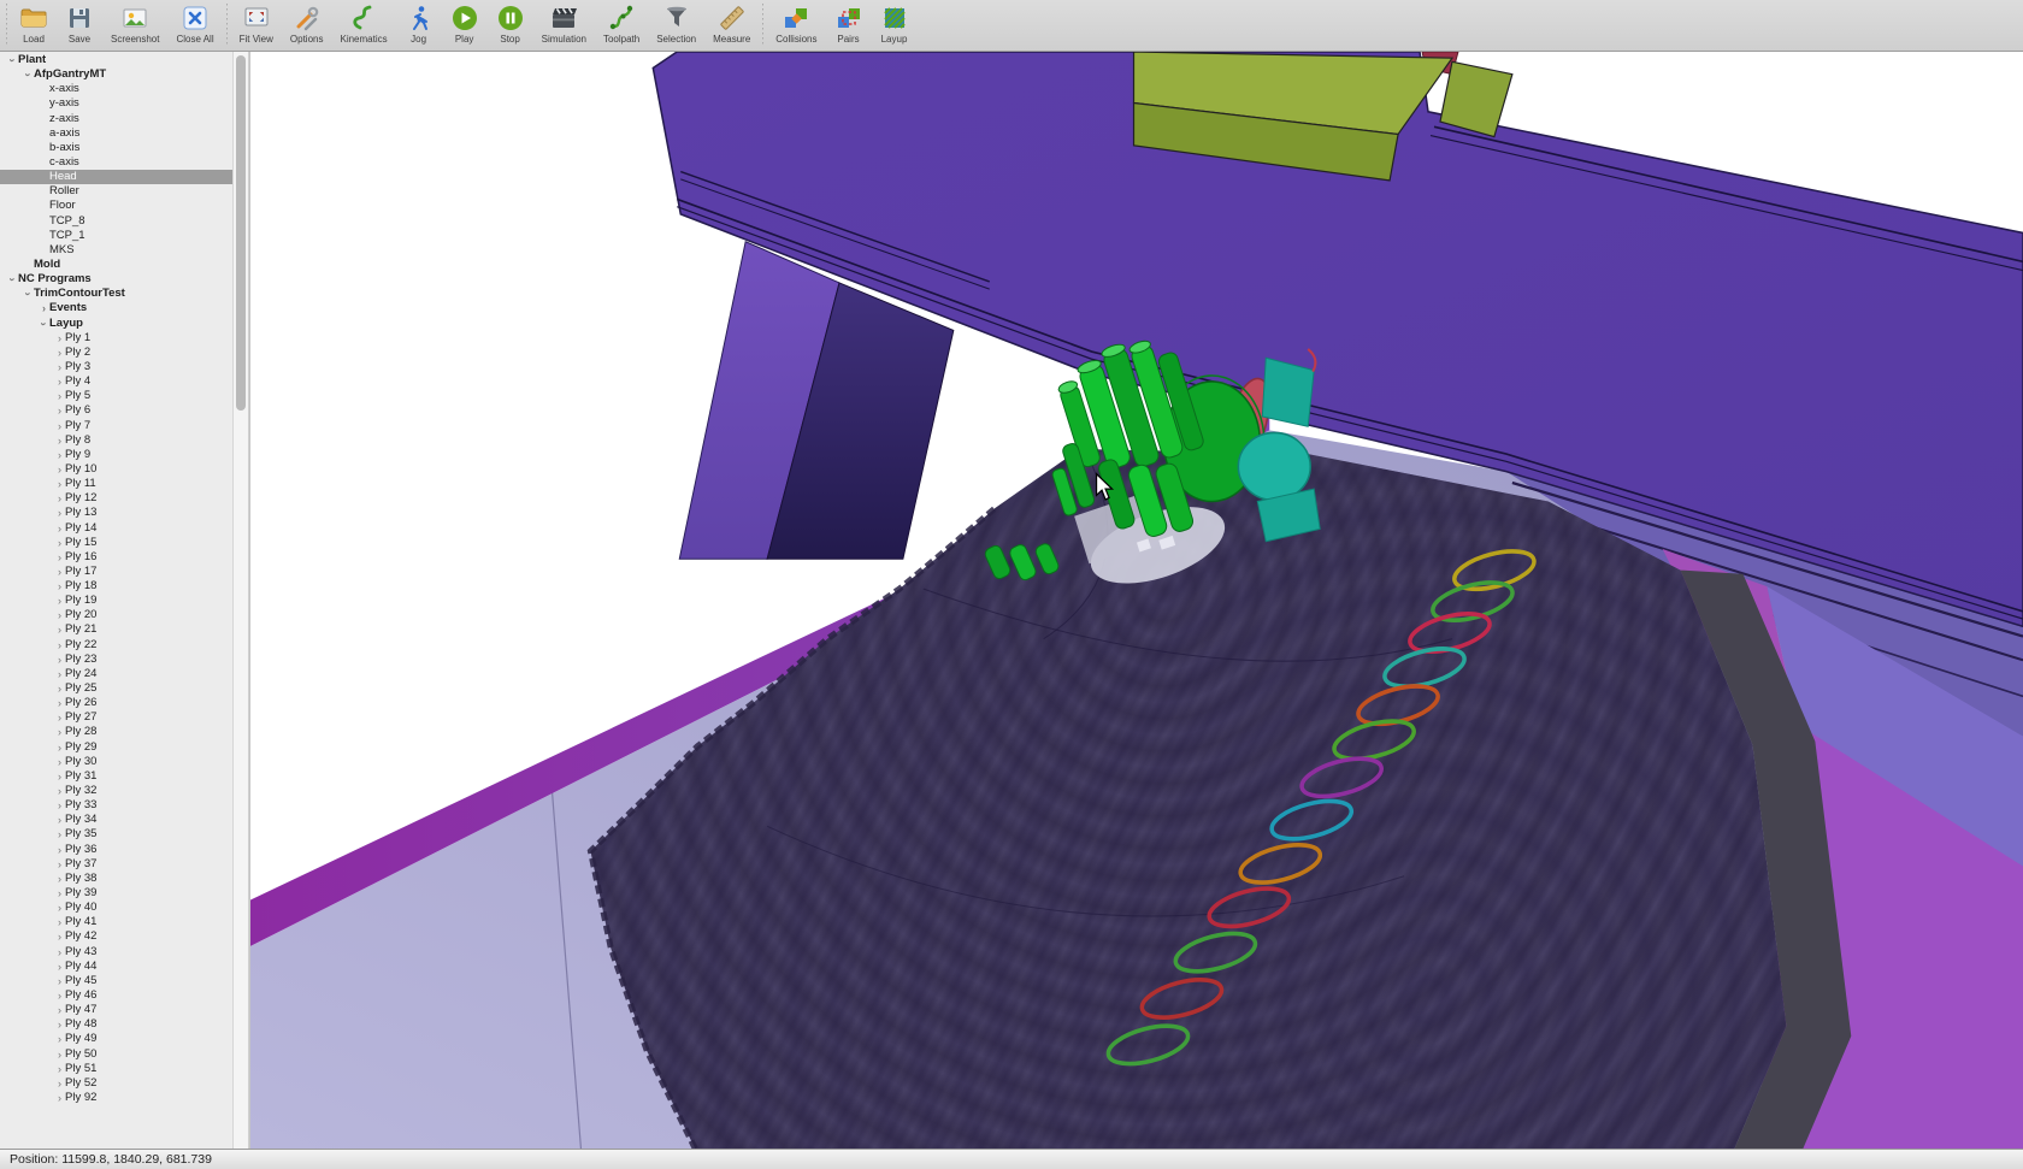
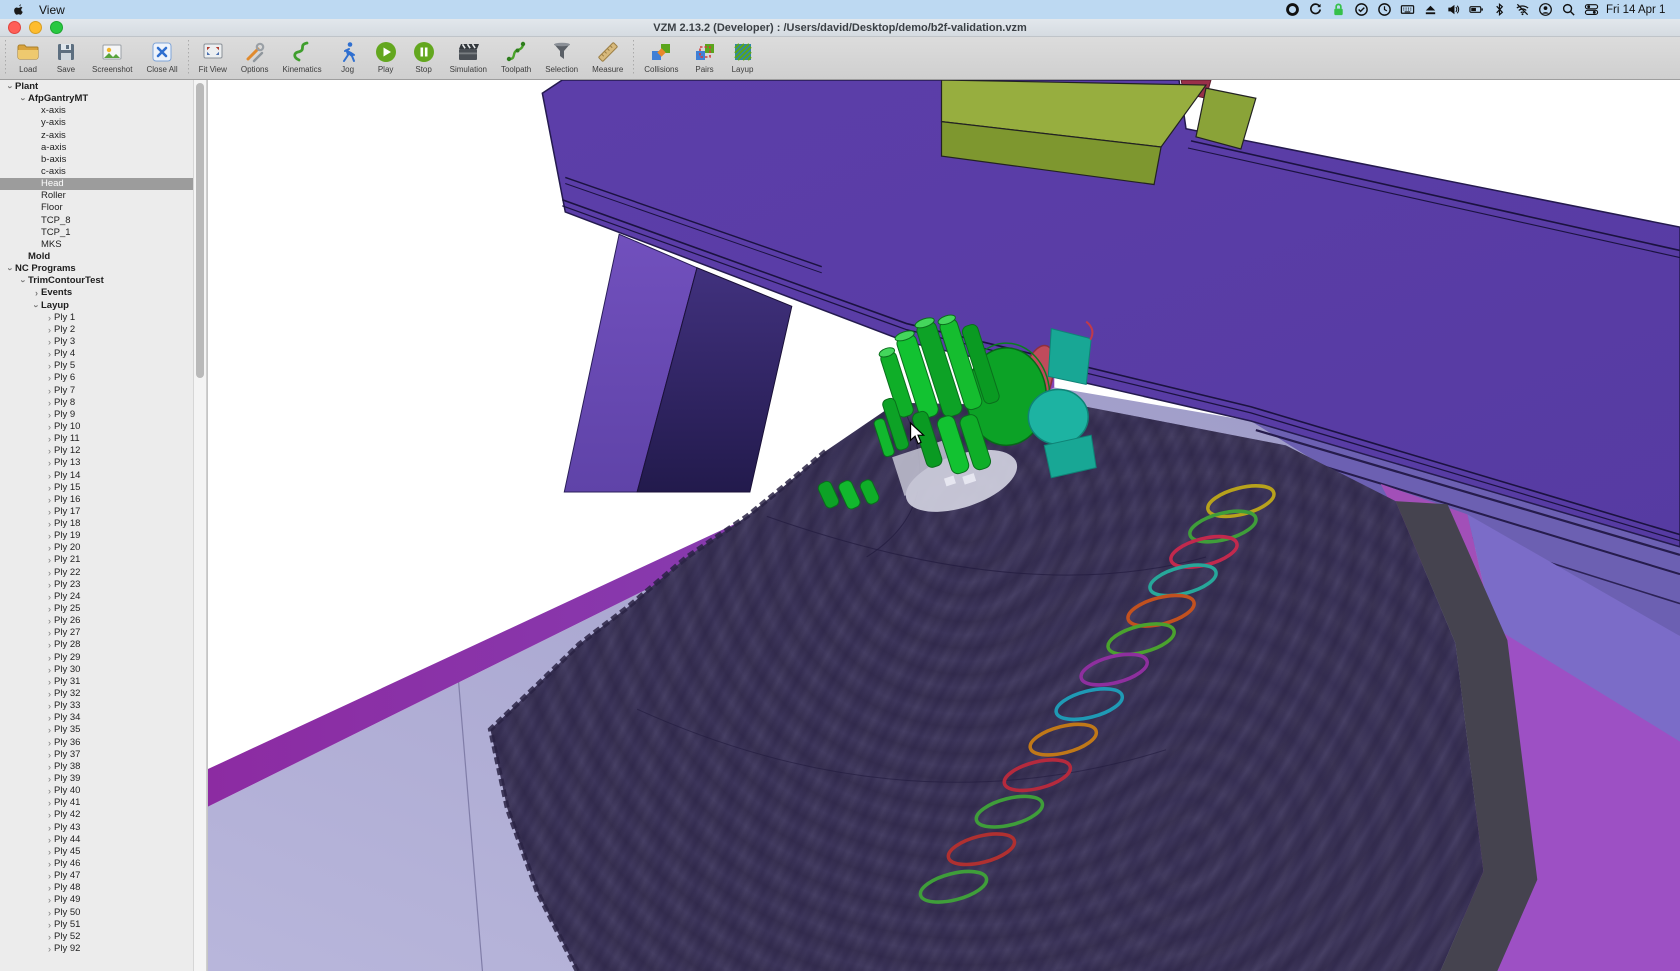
+ View
+ Fri 14 Apr 1
+ VZM 2.13.2 (Developer) : /Users/david/Desktop/demo/b2f-validation.vzm
  Load
  Save
  Screenshot
  Close All
  Fit View
  Options
  Kinematics
  Jog
  Play
  Stop
  Simulation
  Toolpath
  Selection
  Measure
  Collisions
  Pairs
  Layup
  Plant
  AfpGantryMT
  x-axis
  y-axis
  z-axis
  a-axis
  b-axis
  c-axis
  Head
  Roller
  Floor
  TCP_8
  TCP_1
  MKS
  Mold
  NC Programs
  TrimContourTest
  ›
  Events
  Layup
  ›
  Ply 1
  ›
  Ply 2
  ›
  Ply 3
  ›
  Ply 4
  ›
  Ply 5
  ›
  Ply 6
  ›
  Ply 7
  ›
  Ply 8
  ›
  Ply 9
  ›
  Ply 10
  ›
  Ply 11
  ›
  Ply 12
  ›
  Ply 13
  ›
  Ply 14
  ›
  Ply 15
  ›
  Ply 16
  ›
  Ply 17
  ›
  Ply 18
  ›
  Ply 19
  ›
  Ply 20
  ›
  Ply 21
  ›
  Ply 22
  ›
  Ply 23
  ›
  Ply 24
  ›
  Ply 25
  ›
  Ply 26
  ›
  Ply 27
  ›
  Ply 28
  ›
  Ply 29
  ›
  Ply 30
  ›
  Ply 31
  ›
  Ply 32
  ›
  Ply 33
  ›
  Ply 34
  ›
  Ply 35
  ›
  Ply 36
  ›
  Ply 37
  ›
  Ply 38
  ›
  Ply 39
  ›
  Ply 40
  ›
  Ply 41
  ›
  Ply 42
  ›
  Ply 43
  ›
  Ply 44
  ›
  Ply 45
  ›
  Ply 46
  ›
  Ply 47
  ›
  Ply 48
  ›
  Ply 49
  ›
  Ply 50
  ›
  Ply 51
  ›
  Ply 52
  ›
  Ply 92
- Position: 11599.8, 1840.29, 681.739
